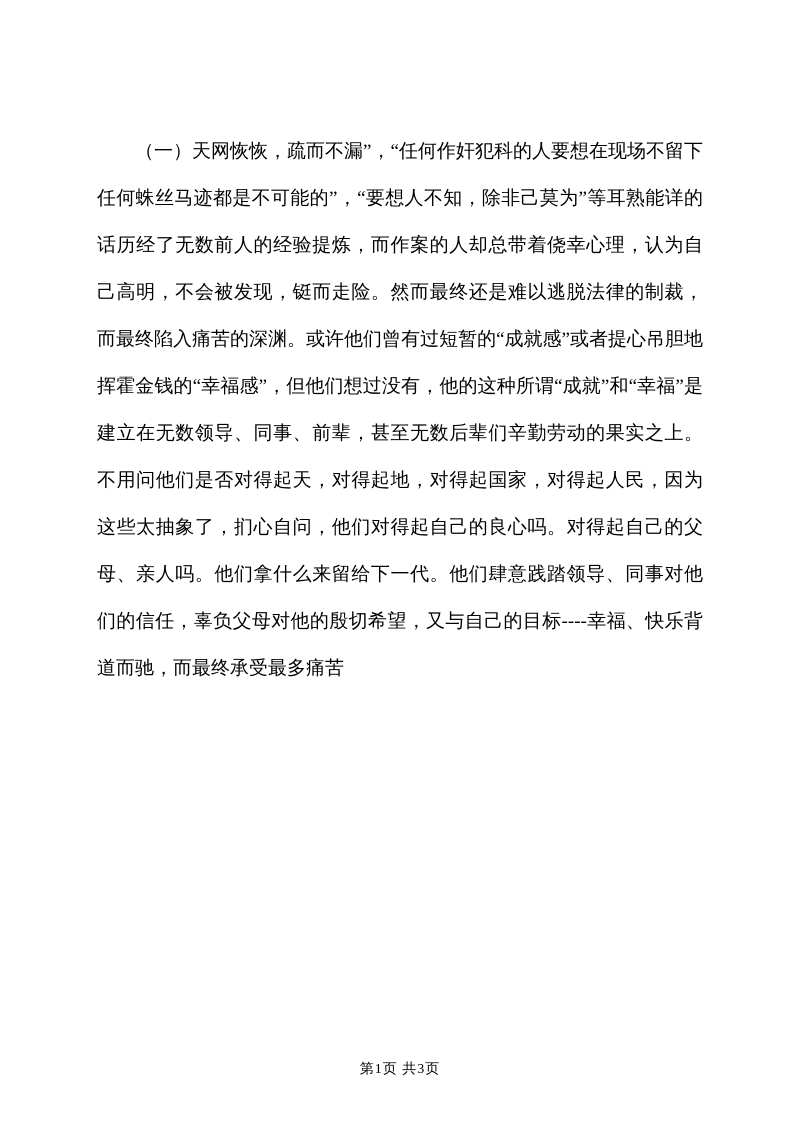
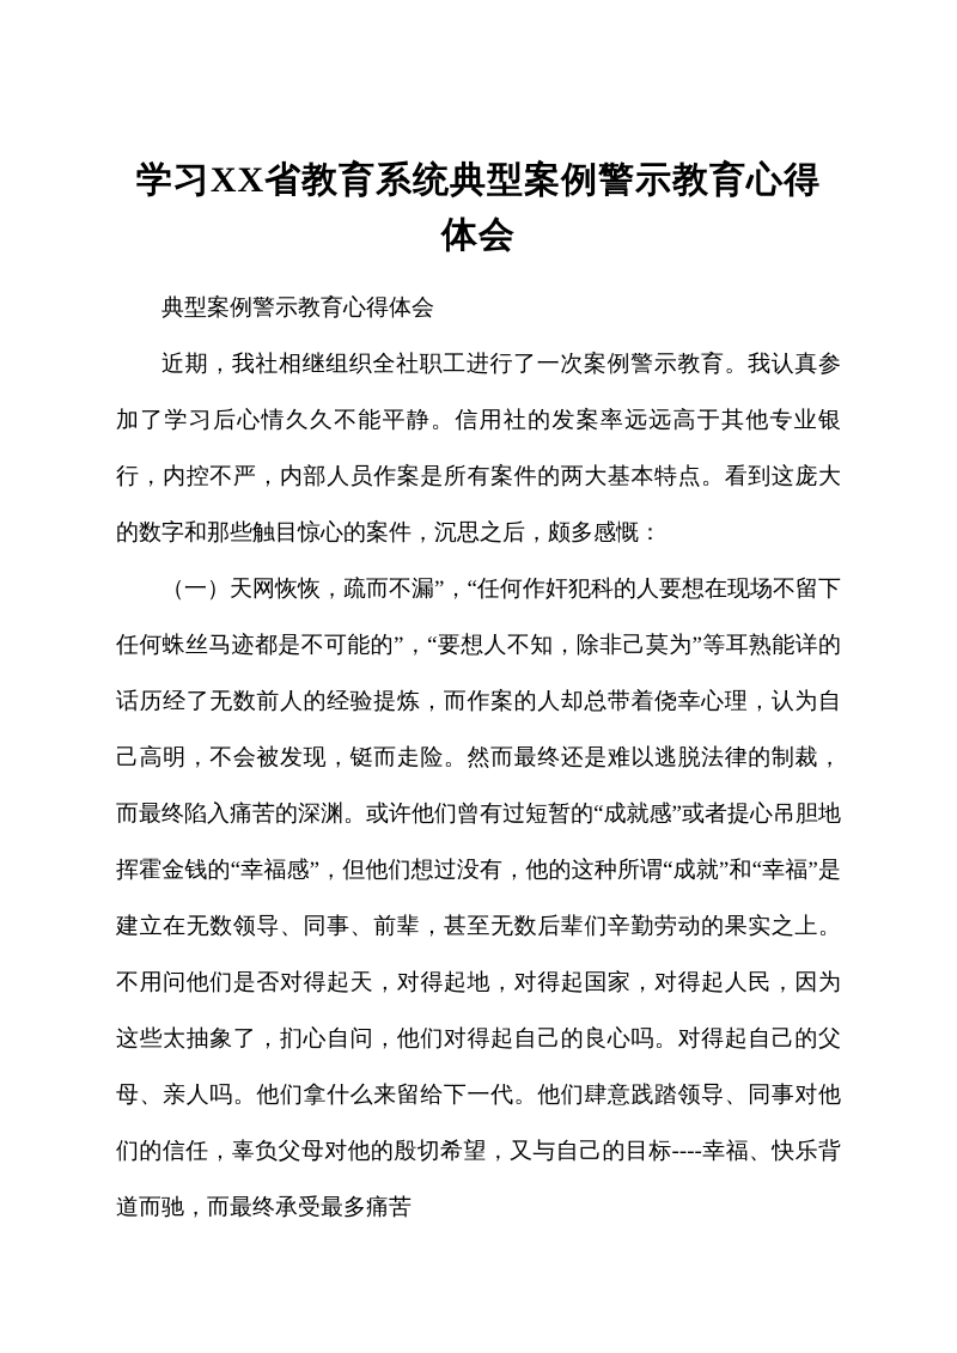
+ 学习XX省教育系统典型案例警示教育心得体会
+ 典型案例警示教育心得体会
+ 近期，我社相继组织全社职工进行了一次案例警示教育。我认真参加了学习后心情久久不能平静。信用社的发案率远远高于其他专业银行，内控不严，内部人员作案是所有案件的两大基本特点。看到这庞大的数字和那些触目惊心的案件，沉思之后，颇多感慨：
  （一）天网恢恢，疏而不漏”，“任何作奸犯科的人要想在现场不留下任何蛛丝马迹都是不可能的”，“要想人不知，除非己莫为”等耳熟能详的话历经了无数前人的经验提炼，而作案的人却总带着侥幸心理，认为自己高明，不会被发现，铤而走险。然而最终还是难以逃脱法律的制裁，而最终陷入痛苦的深渊。或许他们曾有过短暂的“成就感”或者提心吊胆地挥霍金钱的“幸福感”，但他们想过没有，他的这种所谓“成就”和“幸福”是建立在无数领导、同事、前辈，甚至无数后辈们辛勤劳动的果实之上。不用问他们是否对得起天，对得起地，对得起国家，对得起人民，因为这些太抽象了，扪心自问，他们对得起自己的良心吗。对得起自己的父母、亲人吗。他们拿什么来留给下一代。他们肆意践踏领导、同事对他们的信任，辜负父母对他的殷切希望，又与自己的目标----幸福、快乐背道而驰，而最终承受最多痛苦
- 第1页 共3页
